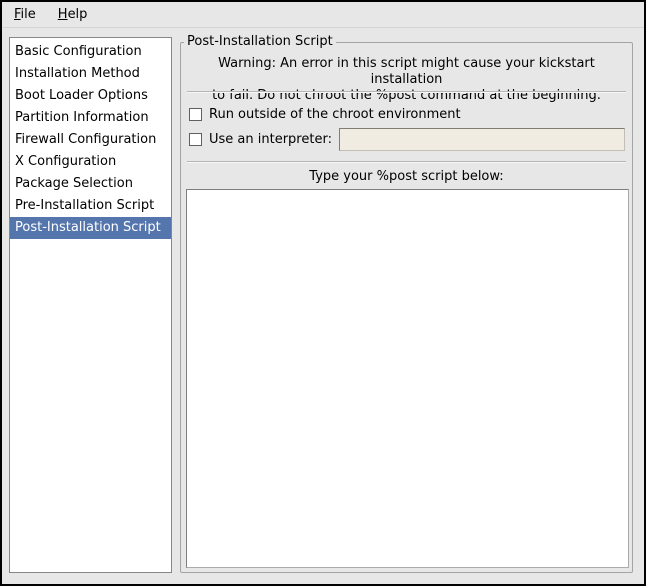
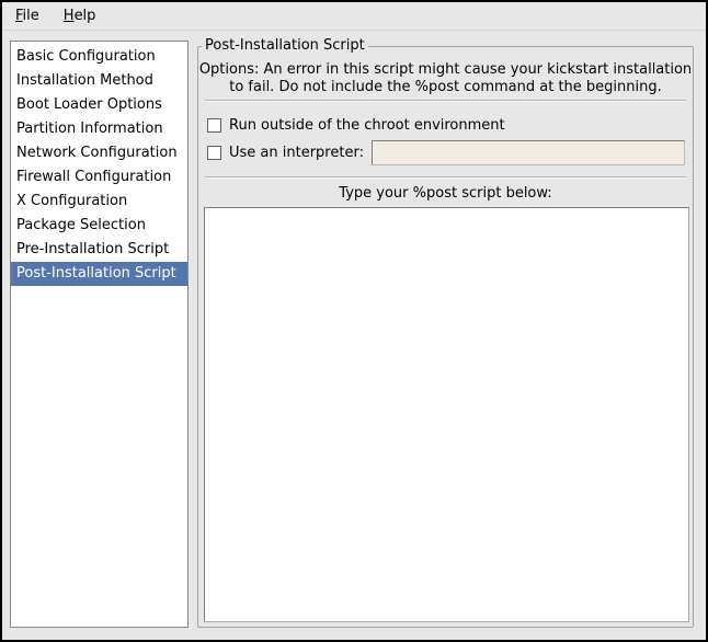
  File
  Help
  Basic Configuration
  Installation Method
  Boot Loader Options
  Partition Information
+ Network Configuration
  Firewall Configuration
  X Configuration
  Package Selection
  Pre-Installation Script
  Post-Installation Script
  Post-Installation Script
- Warning: An error in this script might cause your kickstart installation
+ Options: An error in this script might cause your kickstart installation
- to fail. Do not chroot the %post command at the beginning.
+ to fail. Do not include the %post command at the beginning.
  Run outside of the chroot environment
  Use an interpreter:
  Type your %post script below:
